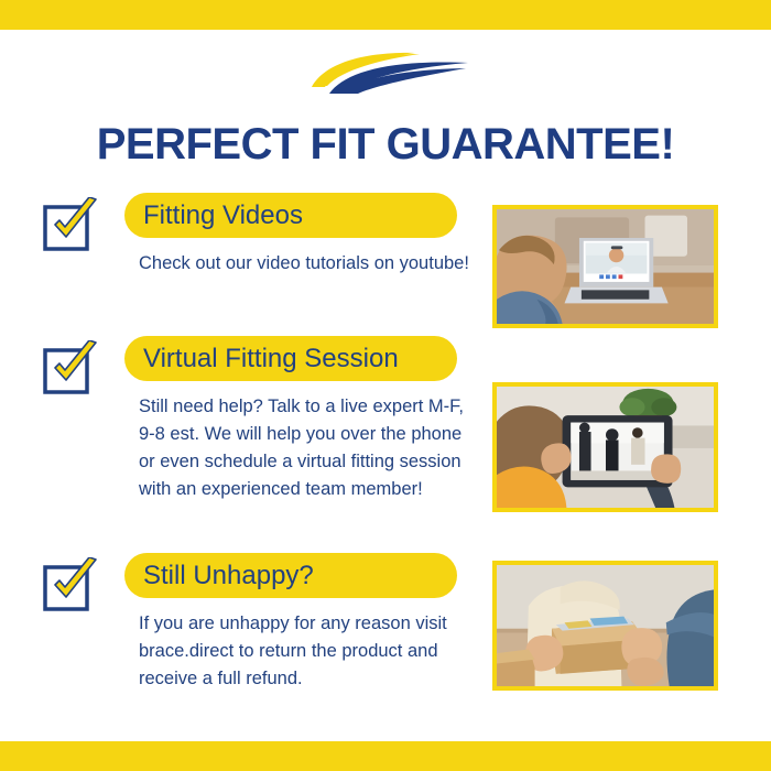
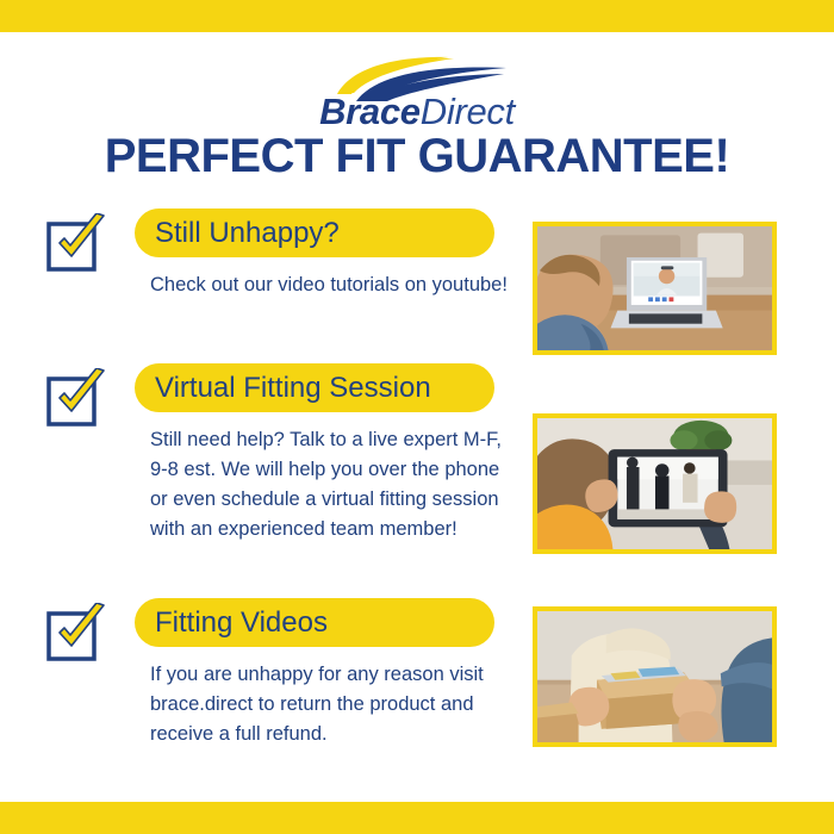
+ BraceDirect
  PERFECT FIT GUARANTEE!
- Fitting Videos
+ Still Unhappy?
  Check out our video tutorials on youtube!
  Virtual Fitting Session
  Still need help? Talk to a live expert M-F, 9-8 est. We will help you over the phone or even schedule a virtual fitting session with an experienced team member!
- Still Unhappy?
+ Fitting Videos
  If you are unhappy for any reason visit brace.direct to return the product and receive a full refund.
